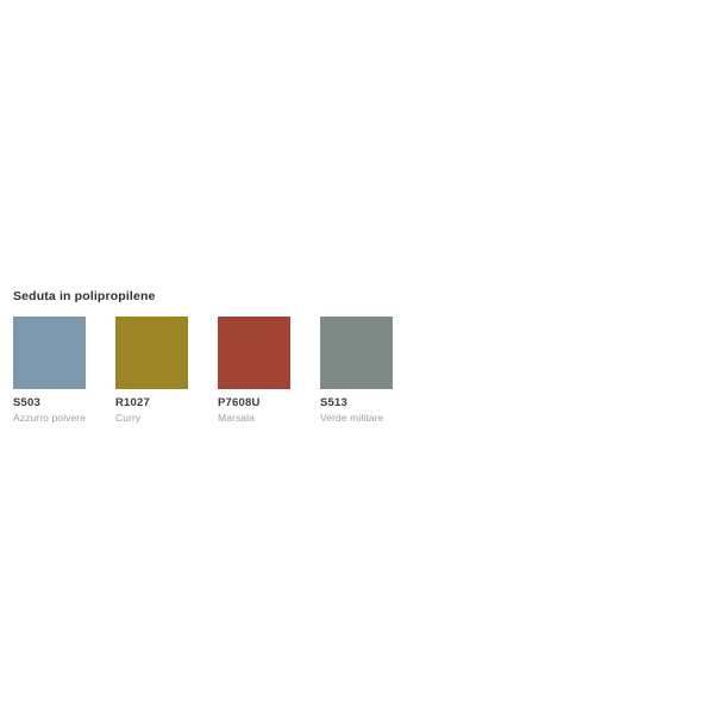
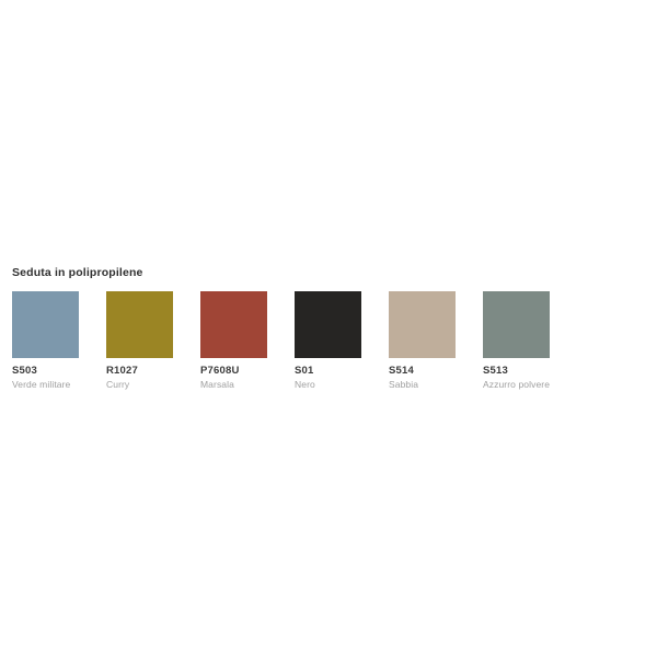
  Seduta in polipropilene
  S503
- Azzurro polvere
+ Verde militare
  R1027
  Curry
  P7608U
  Marsala
+ S01
+ Nero
+ S514
+ Sabbia
  S513
- Verde militare
+ Azzurro polvere
